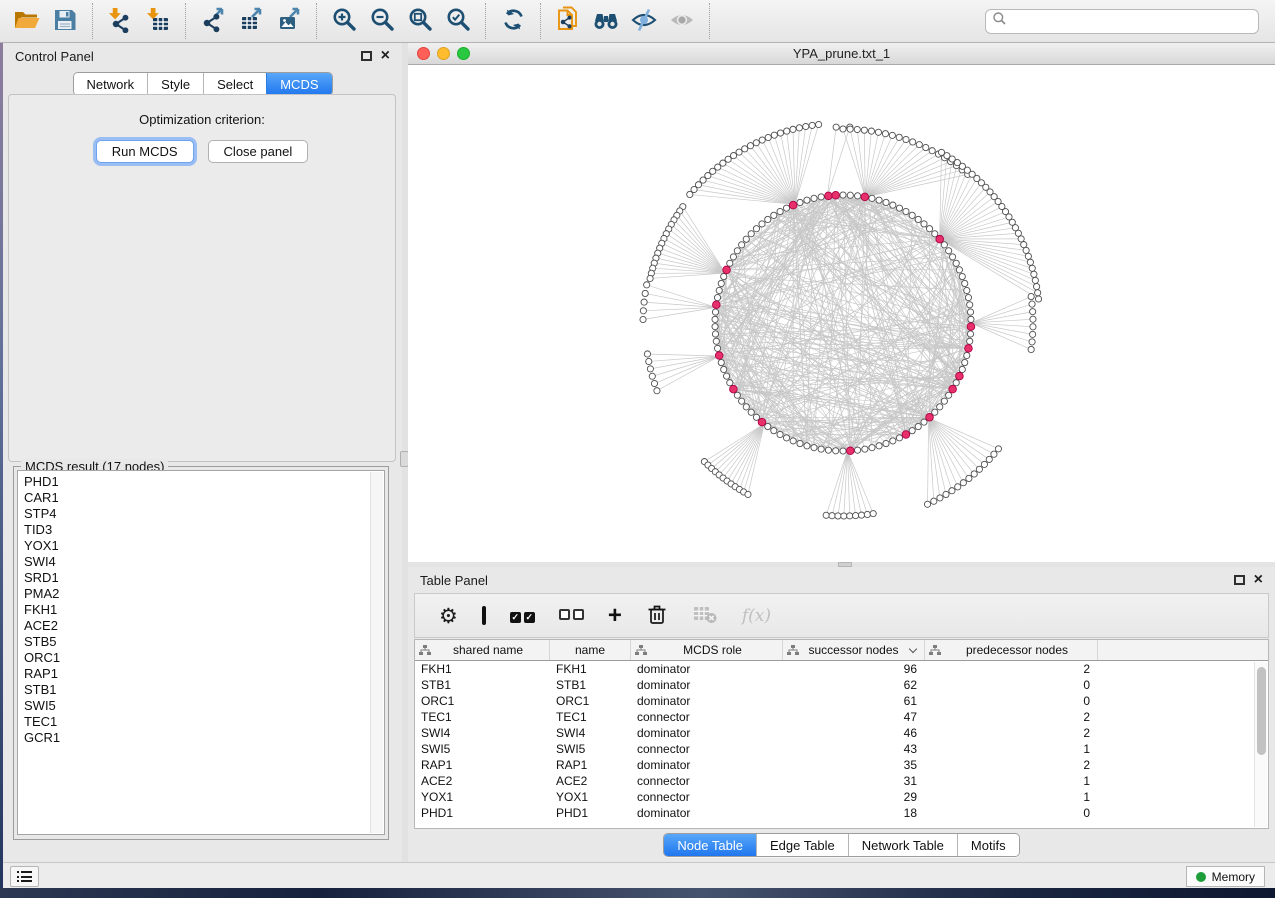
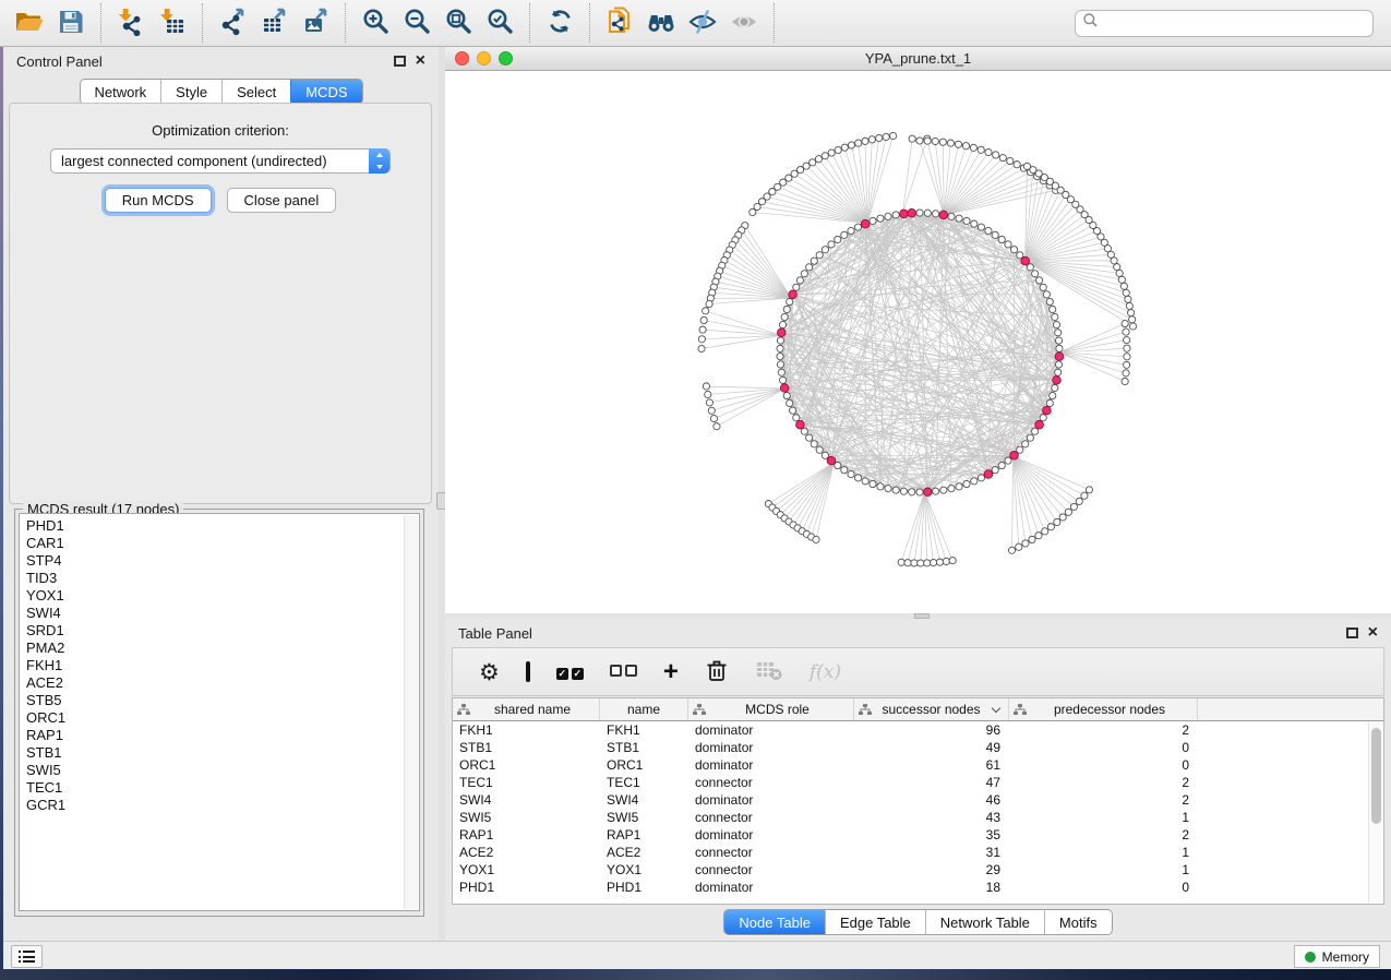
  Control Panel
  ×
  Network
  Style
  Select
  MCDS
  Optimization criterion:
+ largest connected component (undirected)
  Run MCDS
  Close panel
  MCDS result (17 nodes)
  PHD1
  CAR1
  STP4
  TID3
  YOX1
  SWI4
  SRD1
  PMA2
  FKH1
  ACE2
  STB5
  ORC1
  RAP1
  STB1
  SWI5
  TEC1
  GCR1
  YPA_prune.txt_1
  Table Panel
  ×
  ⚙
  ✓ ✓
  +
  f(x)
  shared name
  name
  MCDS role
  successor nodes
  predecessor nodes
  FKH1
  FKH1
  dominator
  96
  2
  STB1
  STB1
  dominator
- 62
+ 49
  0
  ORC1
  ORC1
  dominator
  61
  0
  TEC1
  TEC1
  connector
  47
  2
  SWI4
  SWI4
  dominator
  46
  2
  SWI5
  SWI5
  connector
  43
  1
  RAP1
  RAP1
  dominator
  35
  2
  ACE2
  ACE2
  connector
  31
  1
  YOX1
  YOX1
  connector
  29
  1
  PHD1
  PHD1
  dominator
  18
  0
  Node Table
  Edge Table
  Network Table
  Motifs
  Memory
